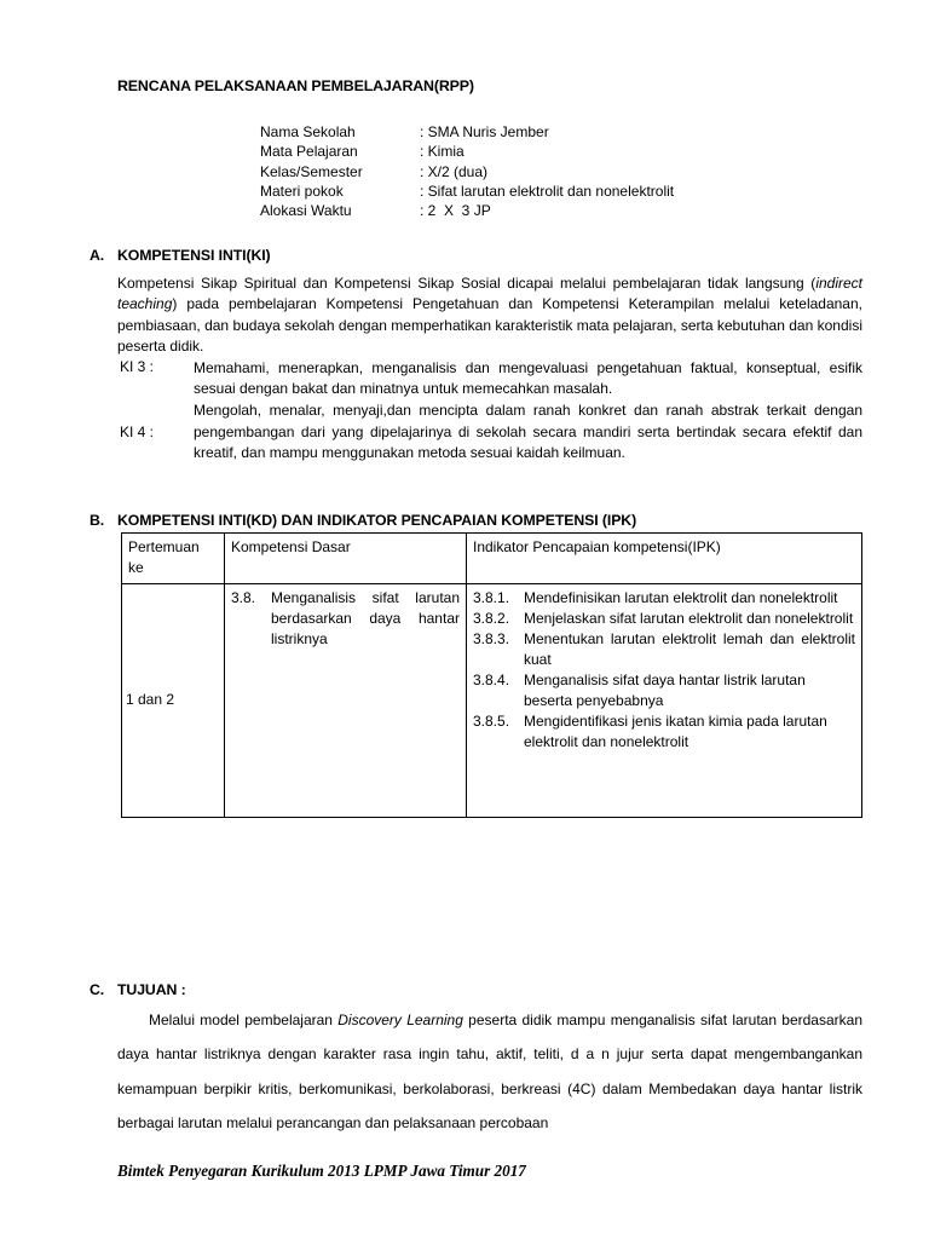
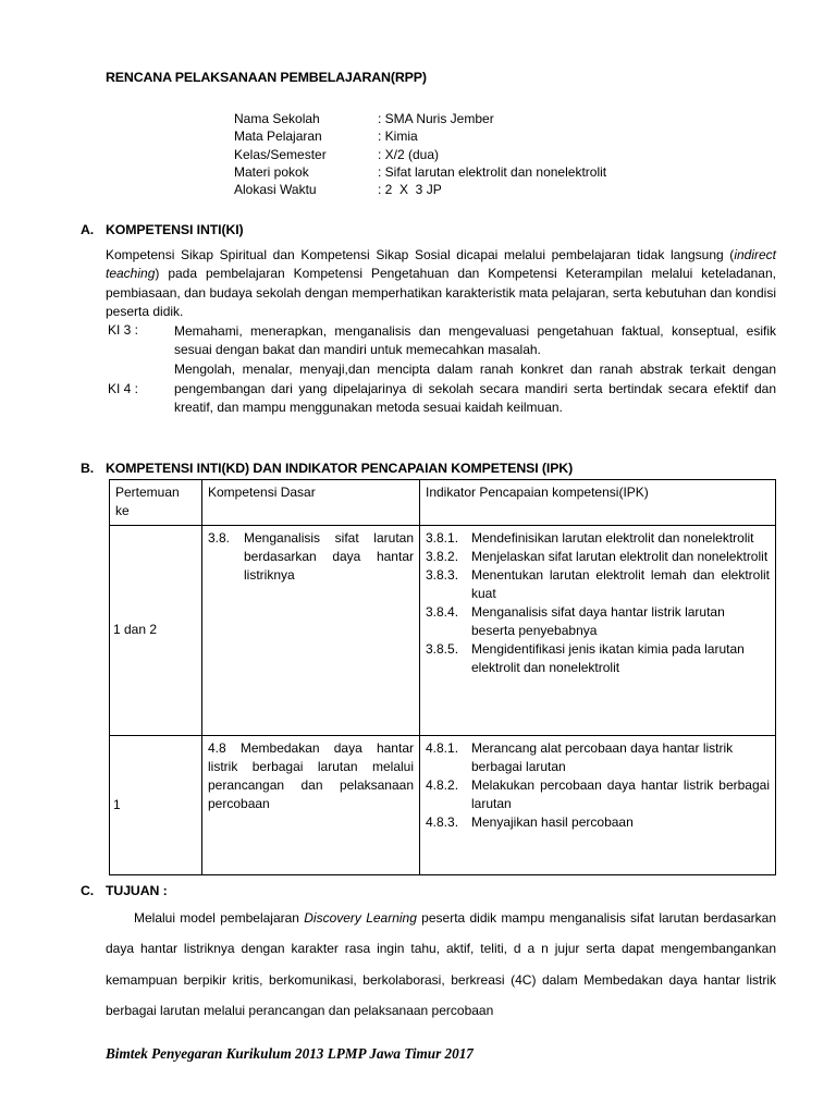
  RENCANA PELAKSANAAN PEMBELAJARAN(RPP)
  Nama Sekolah
  : SMA Nuris Jember
  Mata Pelajaran
  : Kimia
  Kelas/Semester
  : X/2 (dua)
  Materi pokok
  : Sifat larutan elektrolit dan nonelektrolit
  Alokasi Waktu
  : 2 X 3 JP
  A.
  KOMPETENSI INTI(KI)
  Kompetensi Sikap Spiritual dan Kompetensi Sikap Sosial dicapai melalui pembelajaran tidak langsung (indirect teaching) pada pembelajaran Kompetensi Pengetahuan dan Kompetensi Keterampilan melalui keteladanan, pembiasaan, dan budaya sekolah dengan memperhatikan karakteristik mata pelajaran, serta kebutuhan dan kondisi peserta didik.
  KI 3 :
- Memahami, menerapkan, menganalisis dan mengevaluasi pengetahuan faktual, konseptual, esifik sesuai dengan bakat dan minatnya untuk memecahkan masalah.
+ Memahami, menerapkan, menganalisis dan mengevaluasi pengetahuan faktual, konseptual, esifik sesuai dengan bakat dan mandiri untuk memecahkan masalah.
  KI 4 :
  Mengolah, menalar, menyaji,dan mencipta dalam ranah konkret dan ranah abstrak terkait dengan pengembangan dari yang dipelajarinya di sekolah secara mandiri serta bertindak secara efektif dan kreatif, dan mampu menggunakan metoda sesuai kaidah keilmuan.
  B.
  KOMPETENSI INTI(KD) DAN INDIKATOR PENCAPAIAN KOMPETENSI (IPK)
  Pertemuan ke	Kompetensi Dasar	Indikator Pencapaian kompetensi(IPK)
  1 dan 2	3.8. Menganalisis sifat larutan berdasarkan daya hantar listriknya	3.8.1. Mendefinisikan larutan elektrolit dan nonelektrolit 3.8.2. Menjelaskan sifat larutan elektrolit dan nonelektrolit 3.8.3. Menentukan larutan elektrolit lemah dan elektrolit kuat 3.8.4. Menganalisis sifat daya hantar listrik larutan beserta penyebabnya 3.8.5. Mengidentifikasi jenis ikatan kimia pada larutan elektrolit dan nonelektrolit
+ 1	4.8 Membedakan daya hantar listrik berbagai larutan melalui perancangan dan pelaksanaan percobaan	4.8.1. Merancang alat percobaan daya hantar listrik berbagai larutan 4.8.2. Melakukan percobaan daya hantar listrik berbagai larutan 4.8.3. Menyajikan hasil percobaan
  C.
  TUJUAN :
  Melalui model pembelajaran Discovery Learning peserta didik mampu menganalisis sifat larutan berdasarkan daya hantar listriknya dengan karakter rasa ingin tahu, aktif, teliti, d a n jujur serta dapat mengembangankan kemampuan berpikir kritis, berkomunikasi, berkolaborasi, berkreasi (4C) dalam Membedakan daya hantar listrik berbagai larutan melalui perancangan dan pelaksanaan percobaan
  Bimtek Penyegaran Kurikulum 2013 LPMP Jawa Timur 2017
